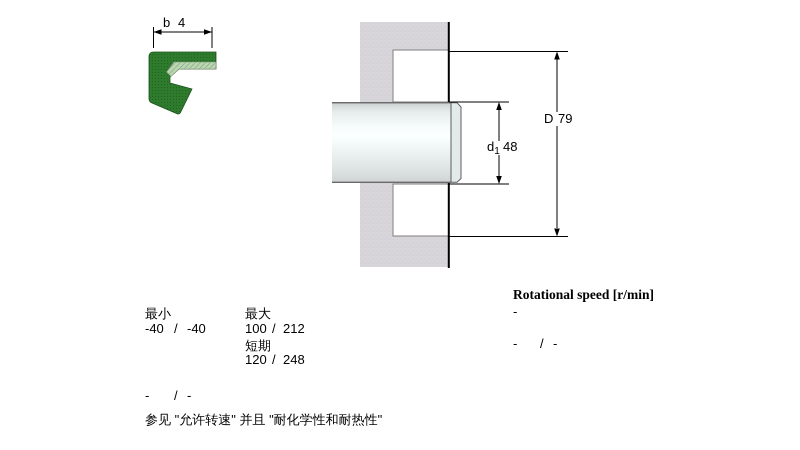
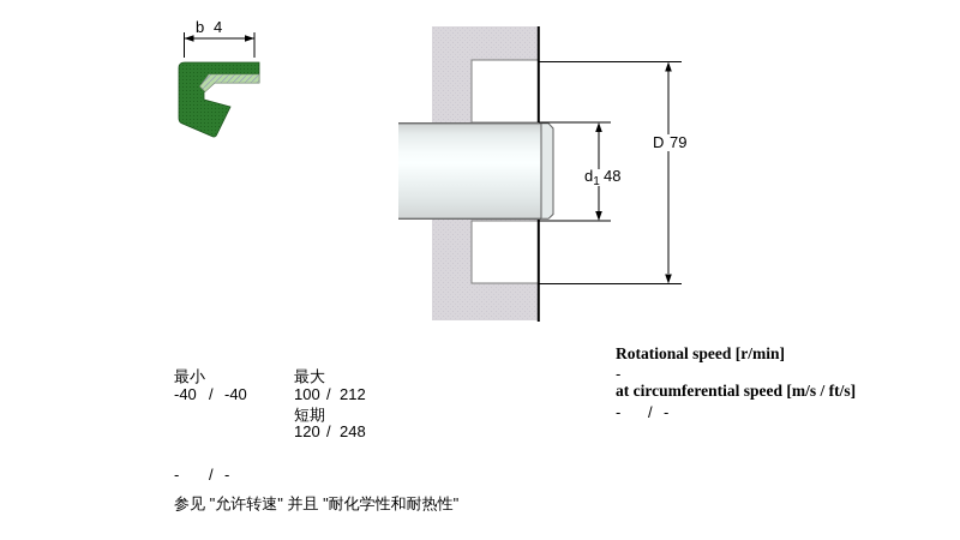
  b 4
  d1 48
  D 79
  最小
  最大
  -40 / -40
  100 / 212
  短期
  120 / 248
  - / -
  参见 "允许转速" 并且 "耐化学性和耐热性"
  Rotational speed [r/min]
  -
+ at circumferential speed [m/s / ft/s]
  - / -
